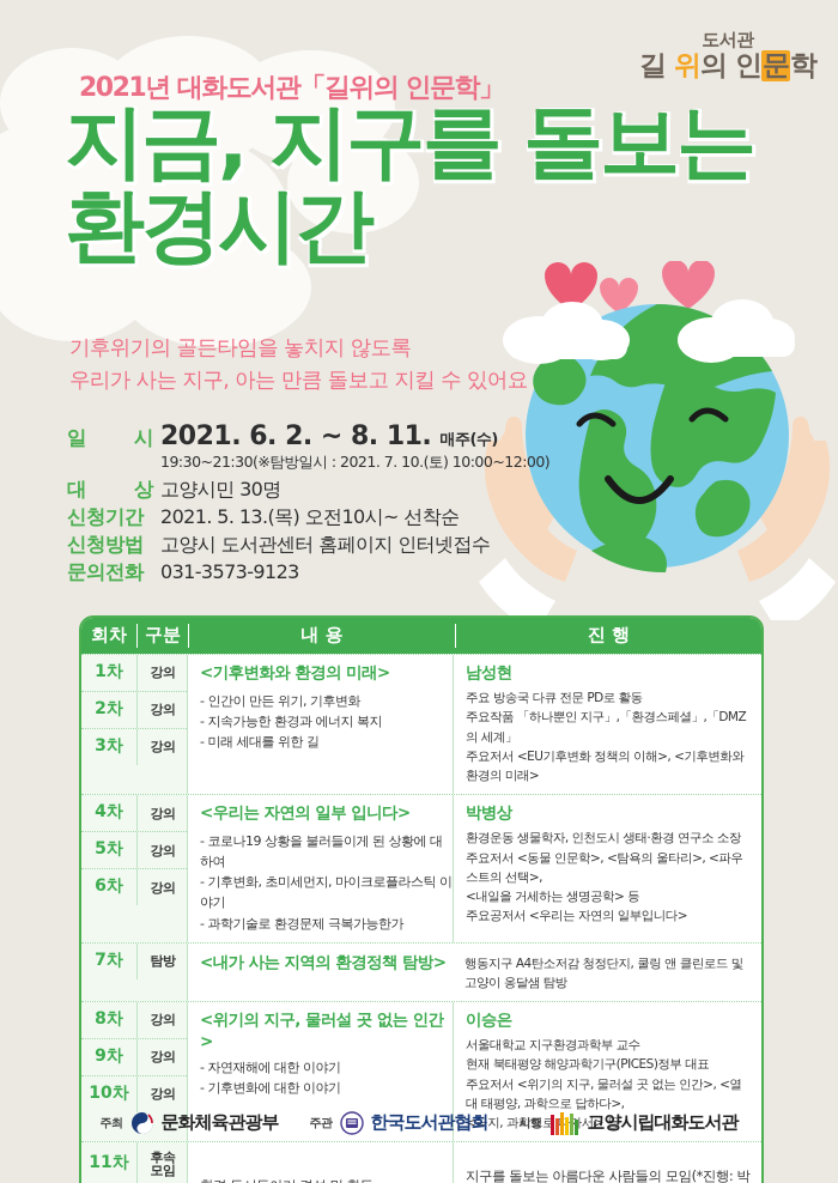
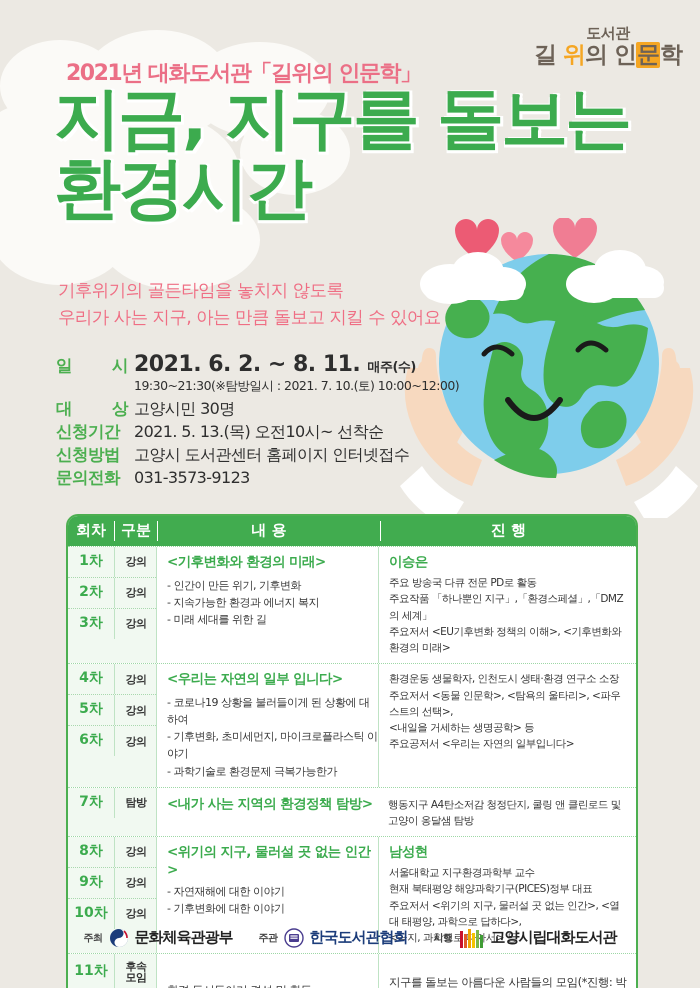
  도서관
  길 위의 인문학
  2021년 대화도서관「길위의 인문학」
  지금, 지구를 돌보는
  환경시간
  기후위기의 골든타임을 놓치지 않도록
  우리가 사는 지구, 아는 만큼 돌보고 지킬 수 있어요
  일
  시
  2021. 6. 2. ~ 8. 11. 매주(수)
  19:30~21:30(※탐방일시 : 2021. 7. 10.(토) 10:00~12:00)
  대
  상
  고양시민 30명
  신청기간
  2021. 5. 13.(목) 오전10시~ 선착순
  신청방법
  고양시 도서관센터 홈페이지 인터넷접수
  문의전화
  031-3573-9123
  회차
  구분
  내 용
  진 행
  1차
  강의
  2차
  강의
  3차
  강의
  <기후변화와 환경의 미래>
  - 인간이 만든 위기, 기후변화
  - 지속가능한 환경과 에너지 복지
  - 미래 세대를 위한 길
- 남성현
+ 이승은
  주요 방송국 다큐 전문 PD로 활동
  주요작품 「하나뿐인 지구」,「환경스페셜」,「DMZ의 세계」
  주요저서 <EU기후변화 정책의 이해>, <기후변화와 환경의 미래>
  4차
  강의
  5차
  강의
  6차
  강의
  <우리는 자연의 일부 입니다>
  - 코로나19 상황을 불러들이게 된 상황에 대하여
  - 기후변화, 초미세먼지, 마이크로플라스틱 이야기
  - 과학기술로 환경문제 극복가능한가
- 박병상
  환경운동 생물학자, 인천도시 생태·환경 연구소 소장
  주요저서 <동물 인문학>, <탐욕의 울타리>, <파우스트의 선택>,
  <내일을 거세하는 생명공학> 등
  주요공저서 <우리는 자연의 일부입니다>
  7차
  탐방
  <내가 사는 지역의 환경정책 탐방>
  행동지구 A4탄소저감 청정단지, 쿨링 앤 클린로드 및 고양이 옹달샘 탐방
  8차
  강의
  9차
  강의
  10차
  강의
  <위기의 지구, 물러설 곳 없는 인간>
  - 자연재해에 대한 이야기
  - 기후변화에 대한 이야기
- 이승은
+ 남성현
  서울대학교 지구환경과학부 교수
  현재 북태평양 해양과학기구(PICES)정부 대표
  주요저서 <위기의 지구, 물러설 곳 없는 인간>, <열대 태평양, 과학으로 답하다>,
  <극지, 과학으로 다서> 등
  11차
  후속
  모임
  지구를 돌보는 아름다운 사람들의 모임(*진행: 박
  주최
  문화체육관광부
  주관
  한국도서관협회
  시행
  고양시립대화도서관
